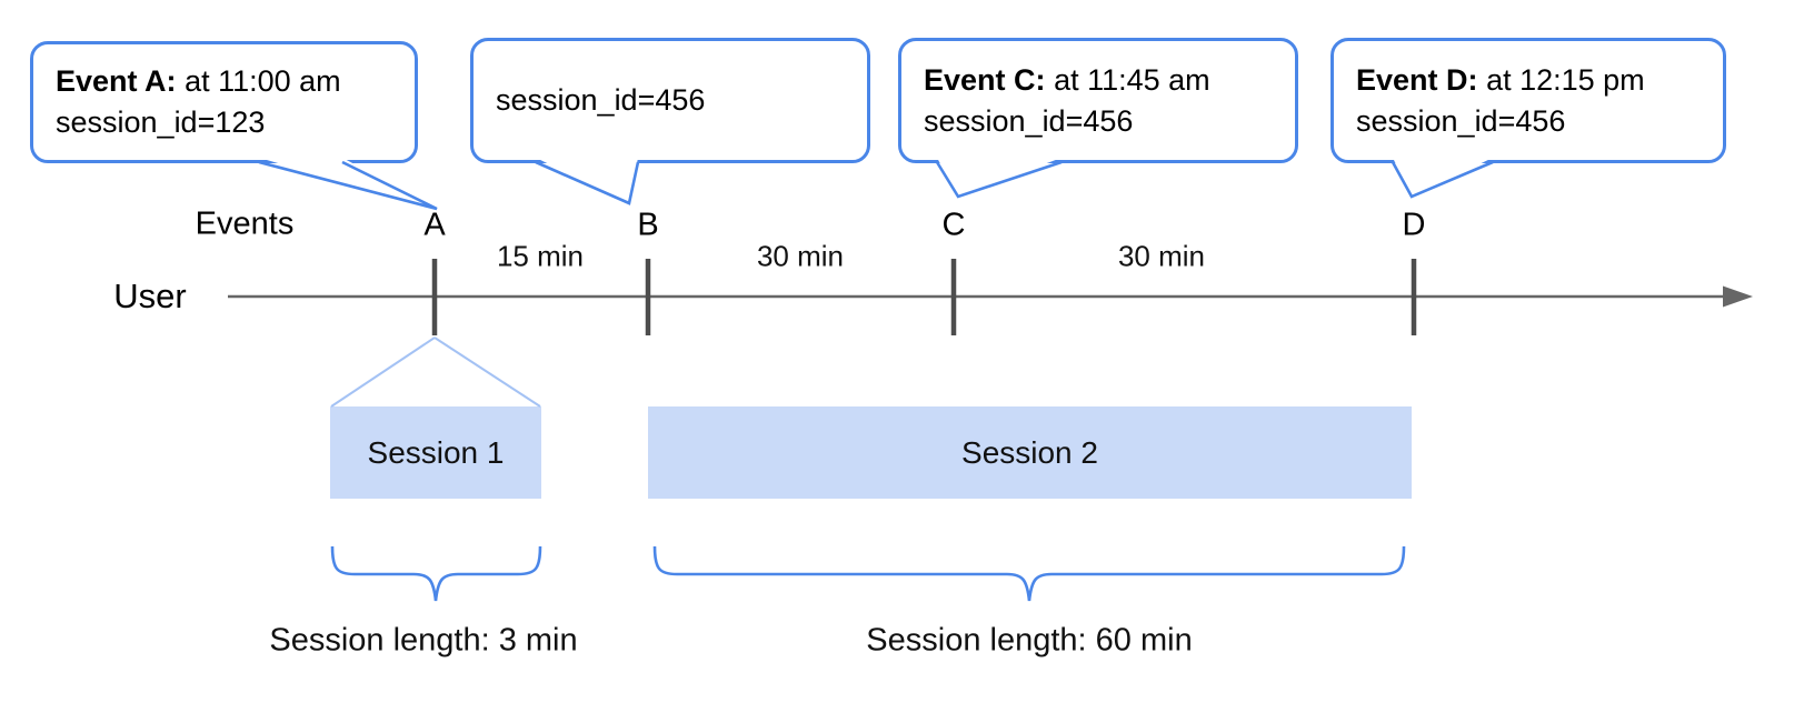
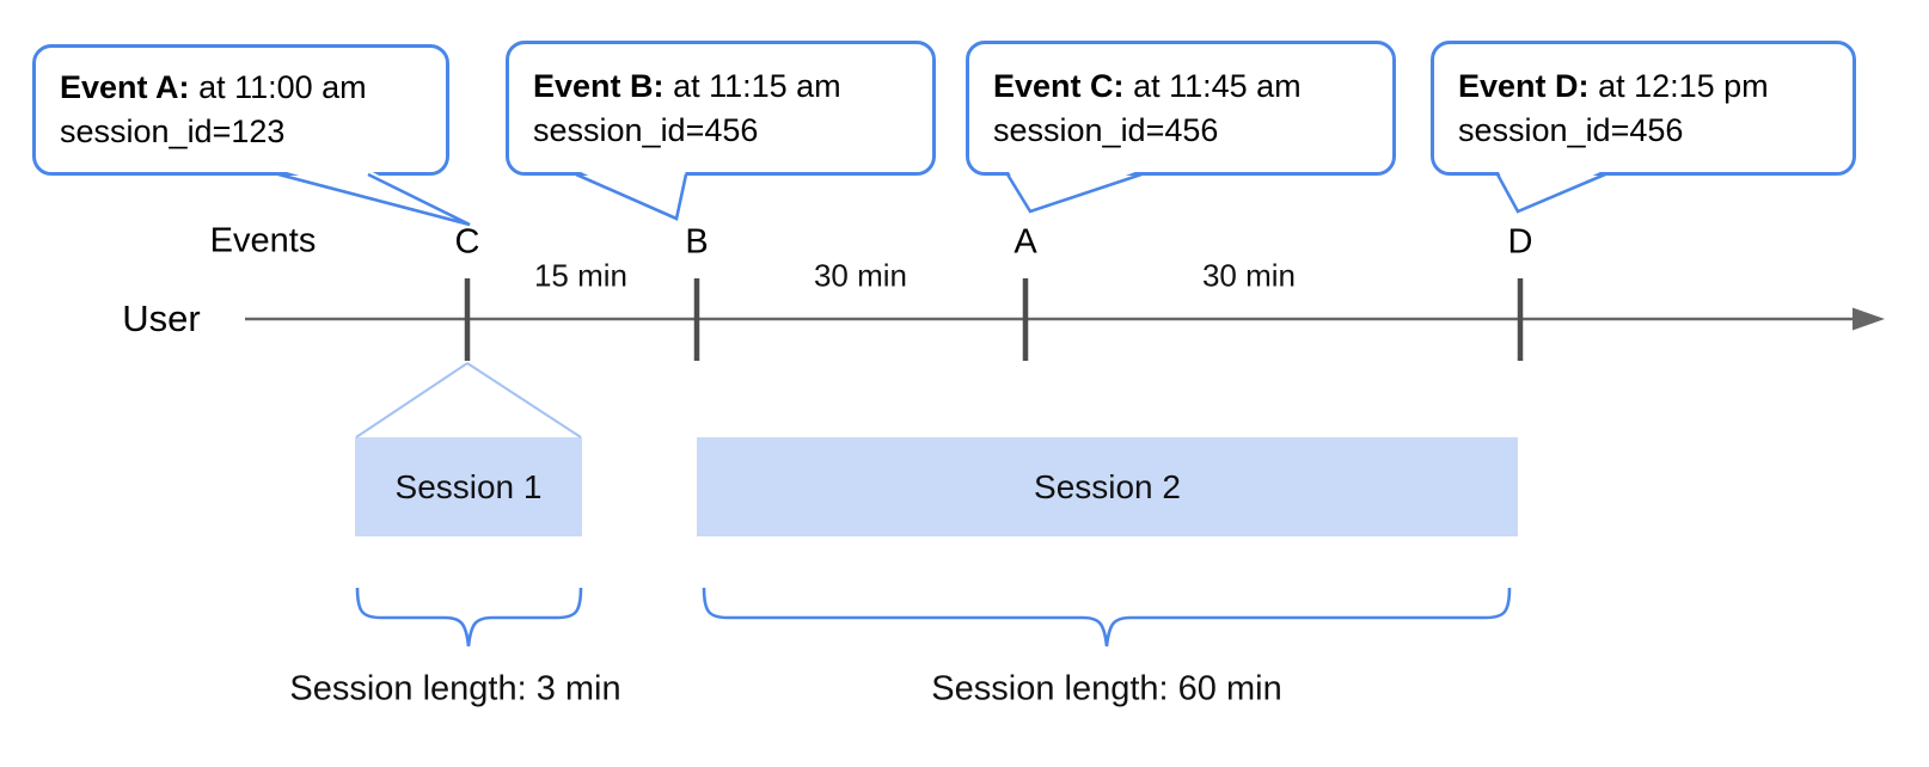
  Event A: at 11:00 am
  session_id=123
+ Event B: at 11:15 am
  session_id=456
  Event C: at 11:45 am
  session_id=456
  Event D: at 12:15 pm
  session_id=456
  Events
- A
+ C
  B
- C
+ A
  D
  15 min
  30 min
  30 min
  User
  Session 1
  Session 2
  Session length: 3 min
  Session length: 60 min
